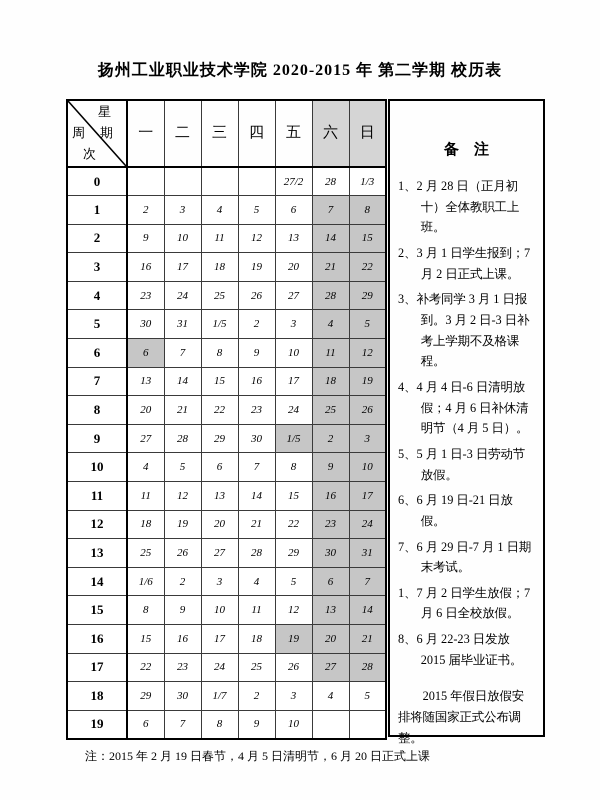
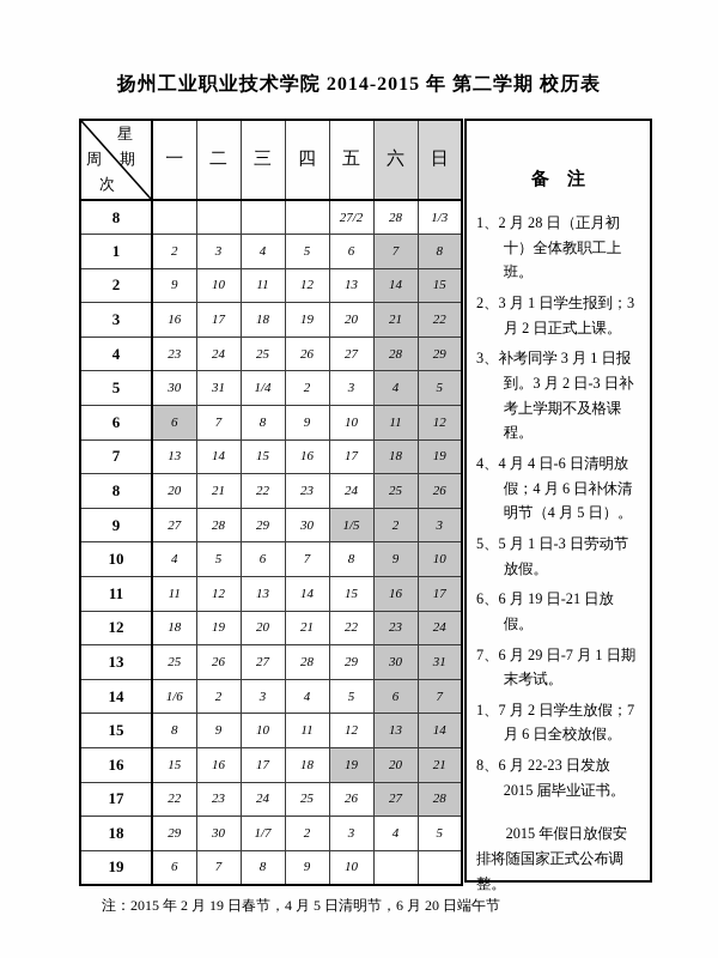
- 扬州工业职业技术学院 2020-2015 年 第二学期 校历表
+ 扬州工业职业技术学院 2014-2015 年 第二学期 校历表
  星 期 周 次	一	二	三	四	五	六	日
- 0					27/2	28	1/3
+ 8					27/2	28	1/3
  1	2	3	4	5	6	7	8
  2	9	10	11	12	13	14	15
  3	16	17	18	19	20	21	22
  4	23	24	25	26	27	28	29
- 5	30	31	1/5	2	3	4	5
+ 5	30	31	1/4	2	3	4	5
  6	6	7	8	9	10	11	12
  7	13	14	15	16	17	18	19
  8	20	21	22	23	24	25	26
  9	27	28	29	30	1/5	2	3
  10	4	5	6	7	8	9	10
  11	11	12	13	14	15	16	17
  12	18	19	20	21	22	23	24
  13	25	26	27	28	29	30	31
  14	1/6	2	3	4	5	6	7
  15	8	9	10	11	12	13	14
  16	15	16	17	18	19	20	21
  17	22	23	24	25	26	27	28
  18	29	30	1/7	2	3	4	5
  19	6	7	8	9	10
  备 注
  1、2 月 28 日（正月初十）全体教职工上班。
- 2、3 月 1 日学生报到；7 月 2 日正式上课。
+ 2、3 月 1 日学生报到；3 月 2 日正式上课。
  3、补考同学 3 月 1 日报到。3 月 2 日-3 日补考上学期不及格课程。
  4、4 月 4 日-6 日清明放假；4 月 6 日补休清明节（4 月 5 日）。
  5、5 月 1 日-3 日劳动节放假。
  6、6 月 19 日-21 日放假。
  7、6 月 29 日-7 月 1 日期末考试。
  1、7 月 2 日学生放假；7 月 6 日全校放假。
  8、6 月 22-23 日发放 2015 届毕业证书。
  2015 年假日放假安排将随国家正式公布调整。
- 注：2015 年 2 月 19 日春节，4 月 5 日清明节，6 月 20 日正式上课
+ 注：2015 年 2 月 19 日春节，4 月 5 日清明节，6 月 20 日端午节
